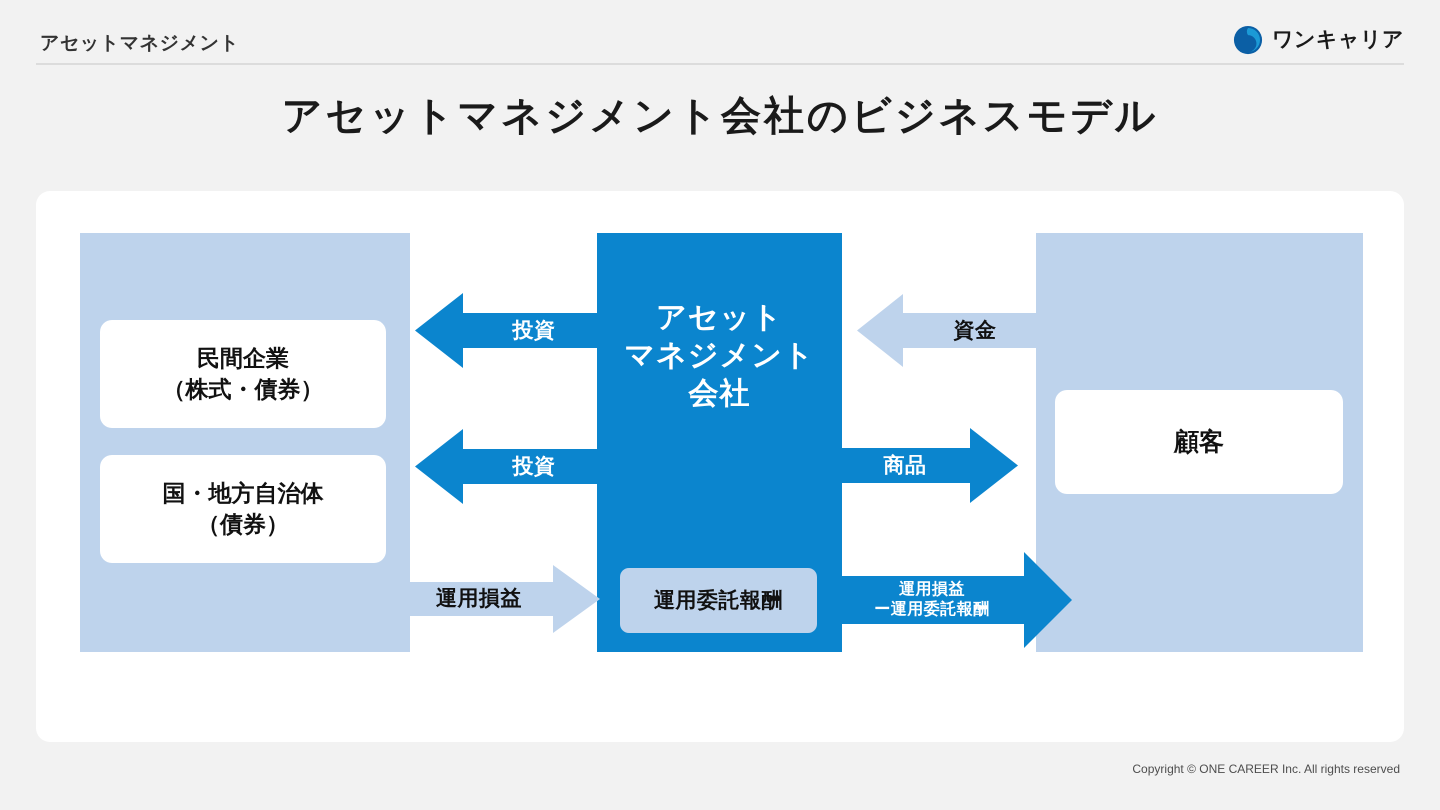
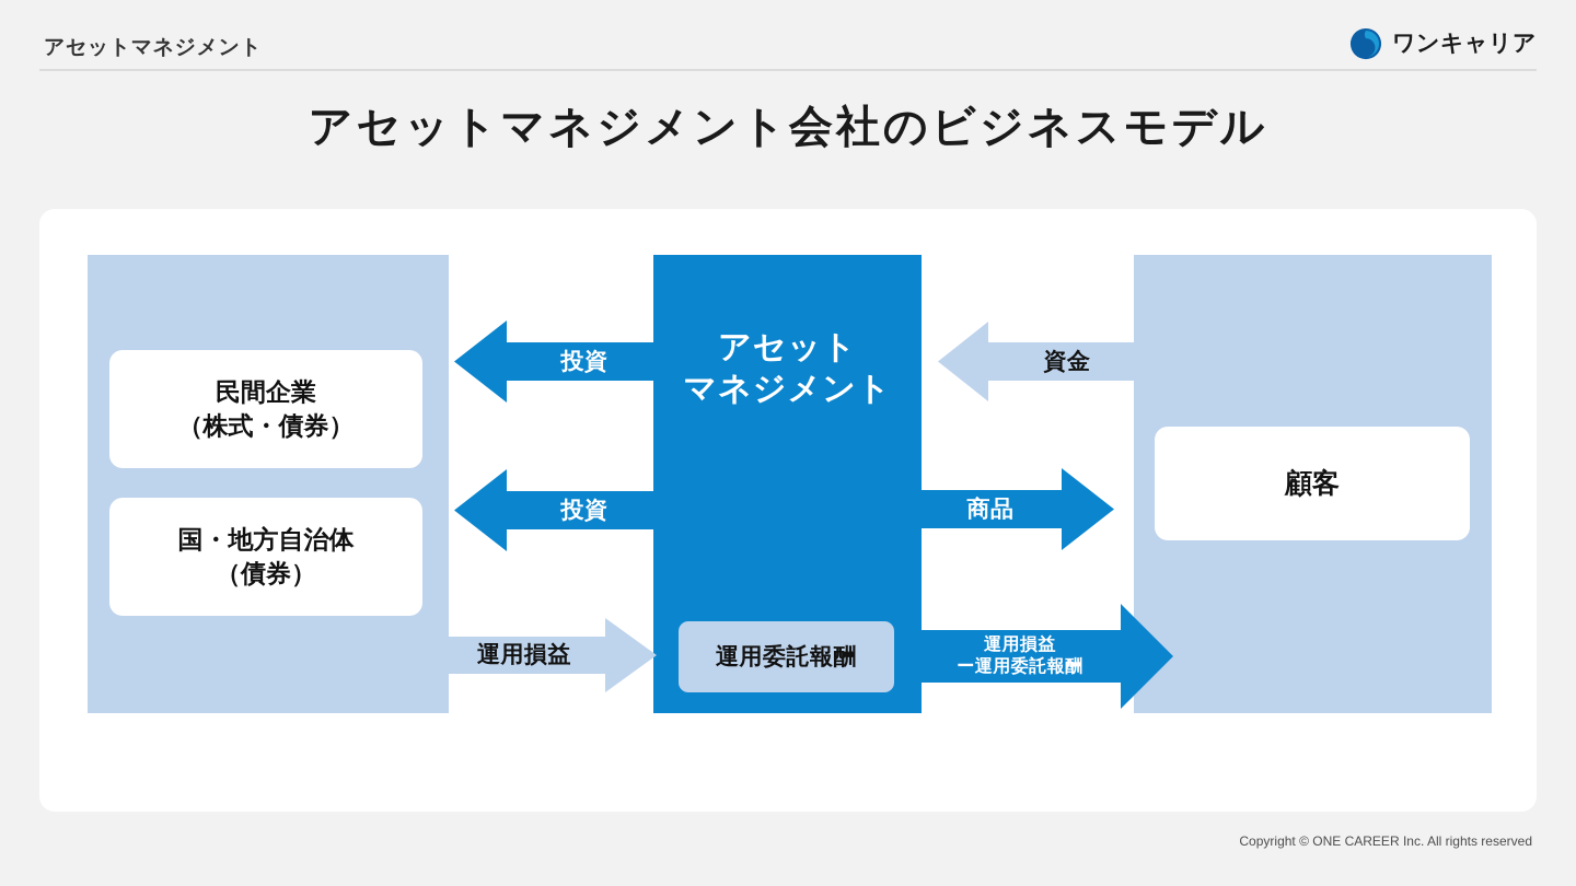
  アセットマネジメント
  ワンキャリア
  アセットマネジメント会社のビジネスモデル
  アセット
  マネジメント
- 会社
  運用委託報酬
  民間企業
  （株式・債券）
  国・地方自治体
  （債券）
  顧客
  投資
  投資
  運用損益
  資金
  商品
  運用損益
  ー運用委託報酬
  Copyright © ONE CAREER Inc. All rights reserved
